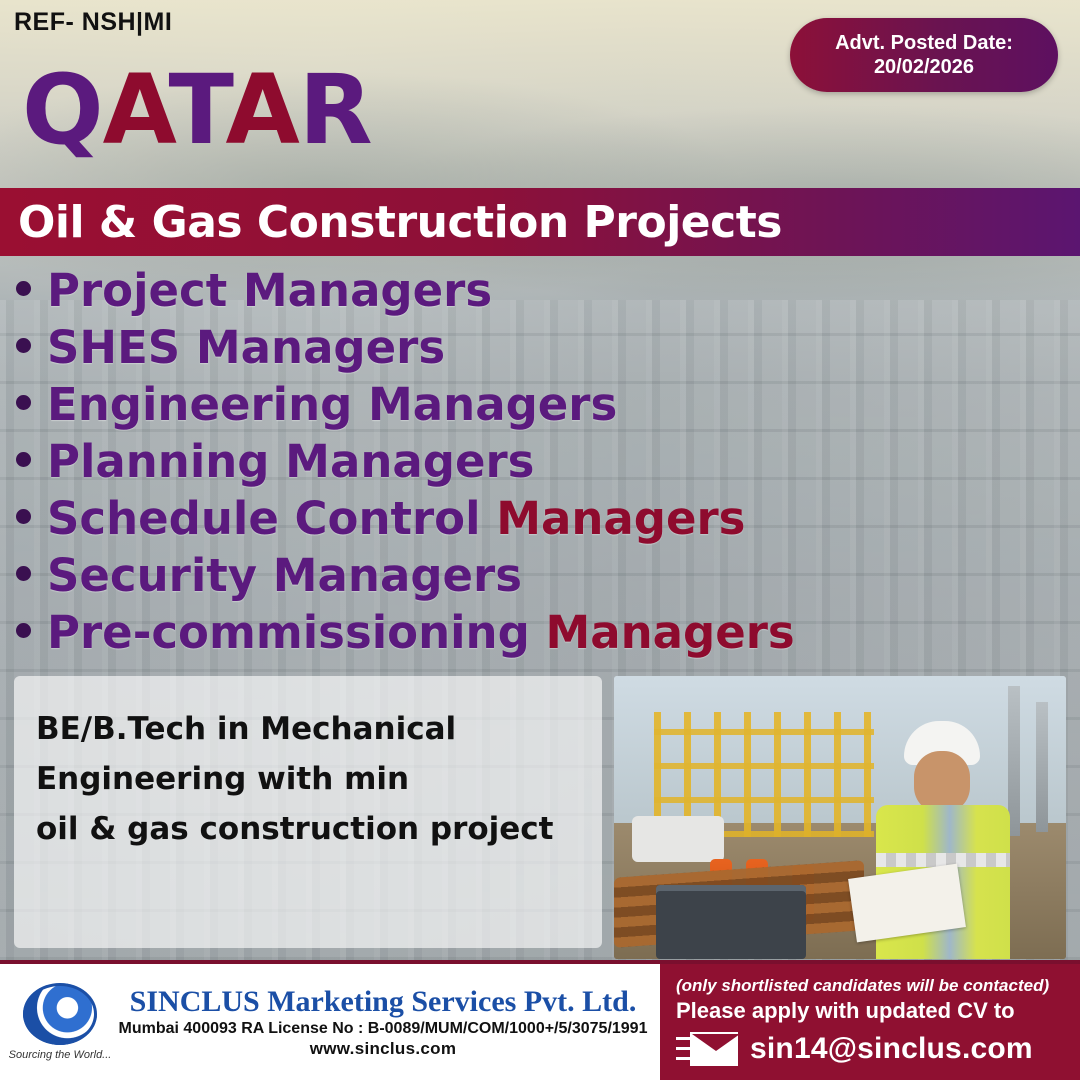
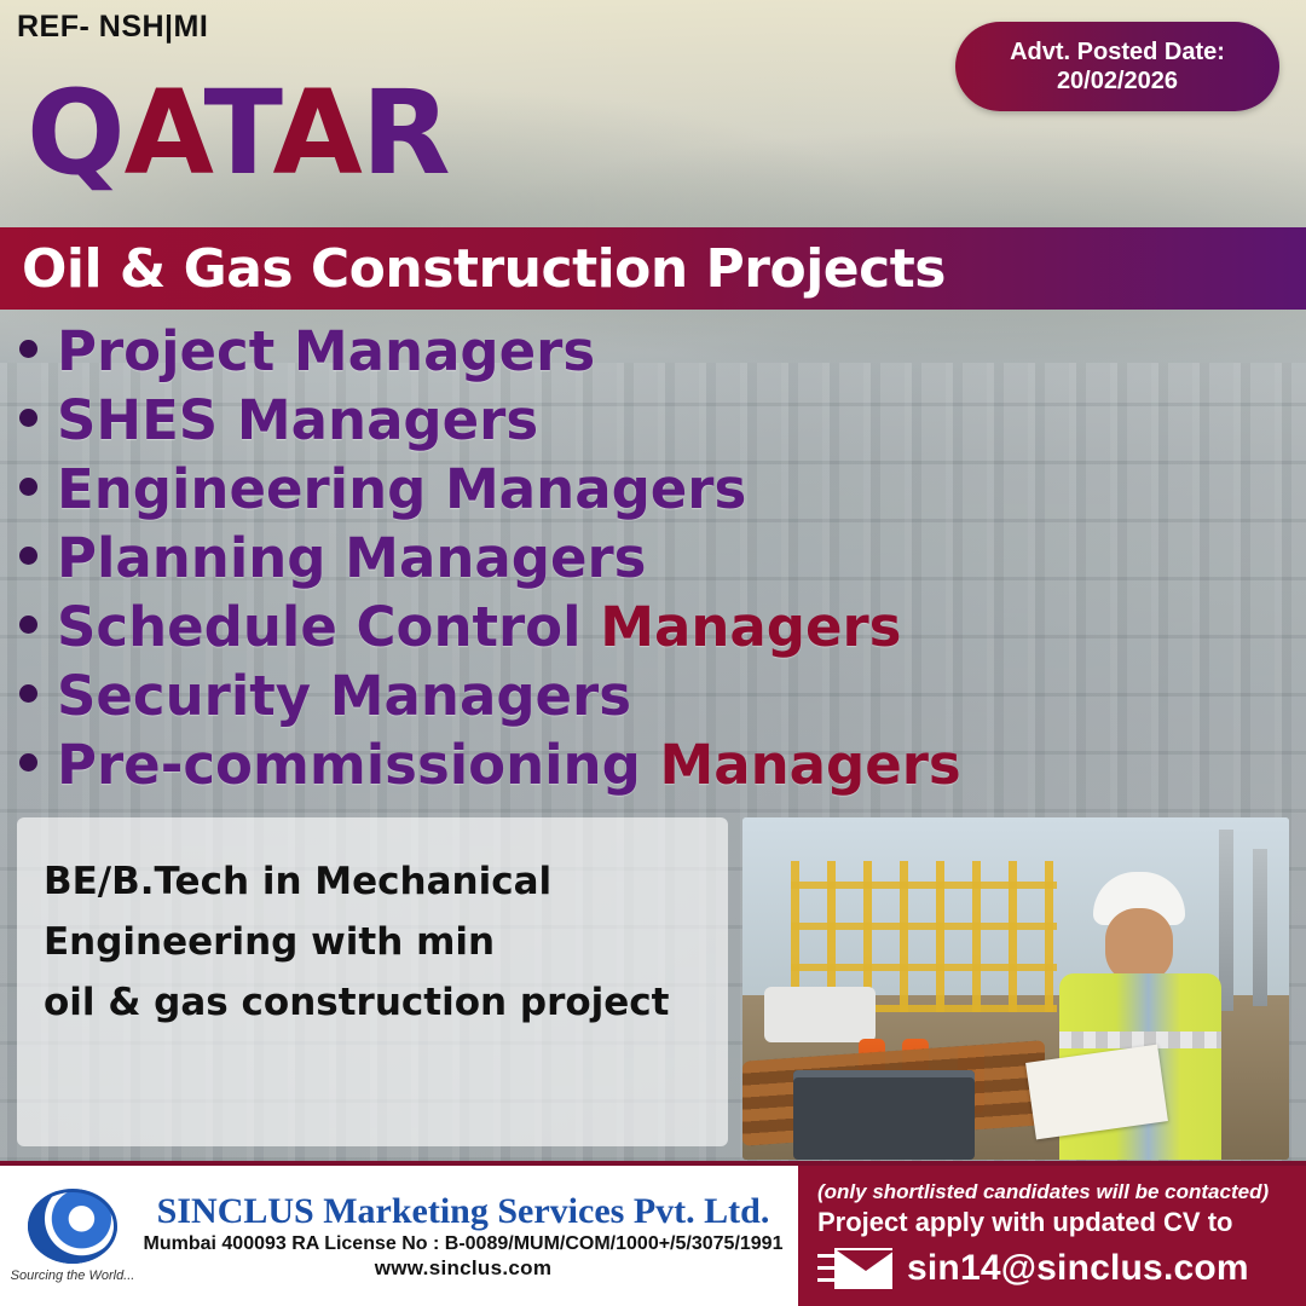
  REF- NSH|MI
  Advt. Posted Date:
  20/02/2026
  QATAR
  Oil & Gas Construction Projects
  Project Managers
  SHES Managers
  Engineering Managers
  Planning Managers
  Schedule Control Managers
  Security Managers
  Pre-commissioning Managers
  BE/B.Tech in Mechanical
  Engineering with min
  oil & gas construction project
  Sourcing the World...
  SINCLUS Marketing Services Pvt. Ltd.
  Mumbai 400093 RA License No : B-0089/MUM/COM/1000+/5/3075/1991
  www.sinclus.com
  (only shortlisted candidates will be contacted)
- Please apply with updated CV to
+ Project apply with updated CV to
  sin14@sinclus.com
